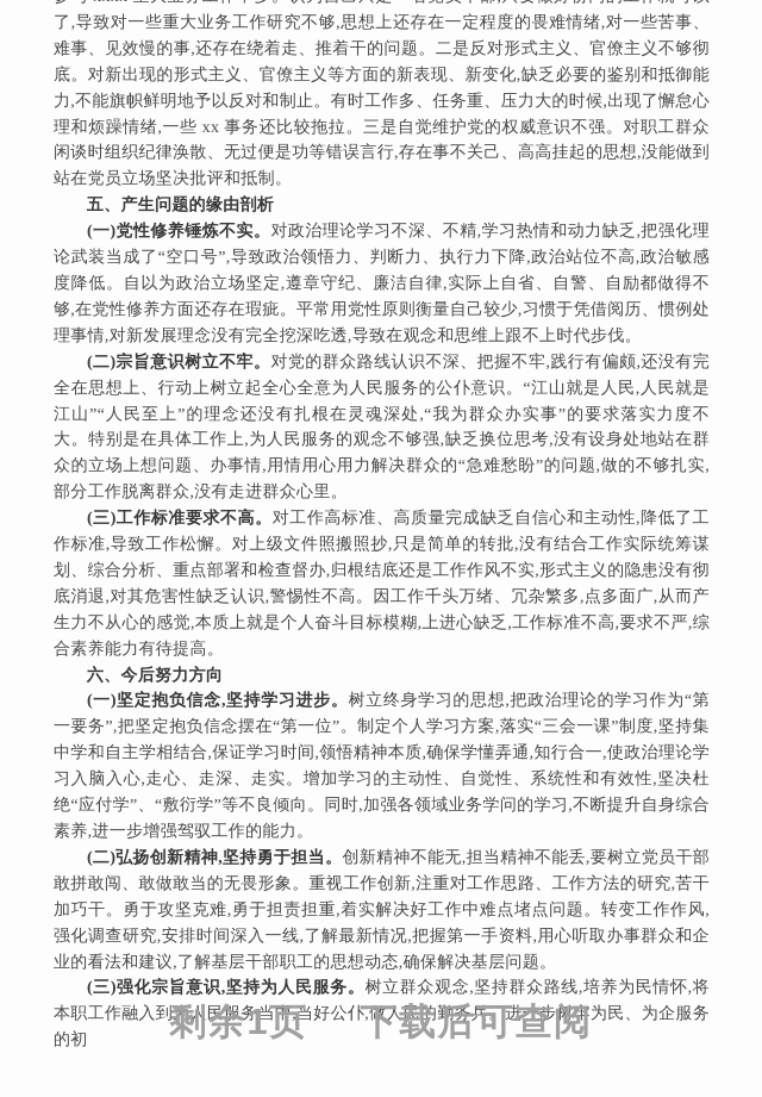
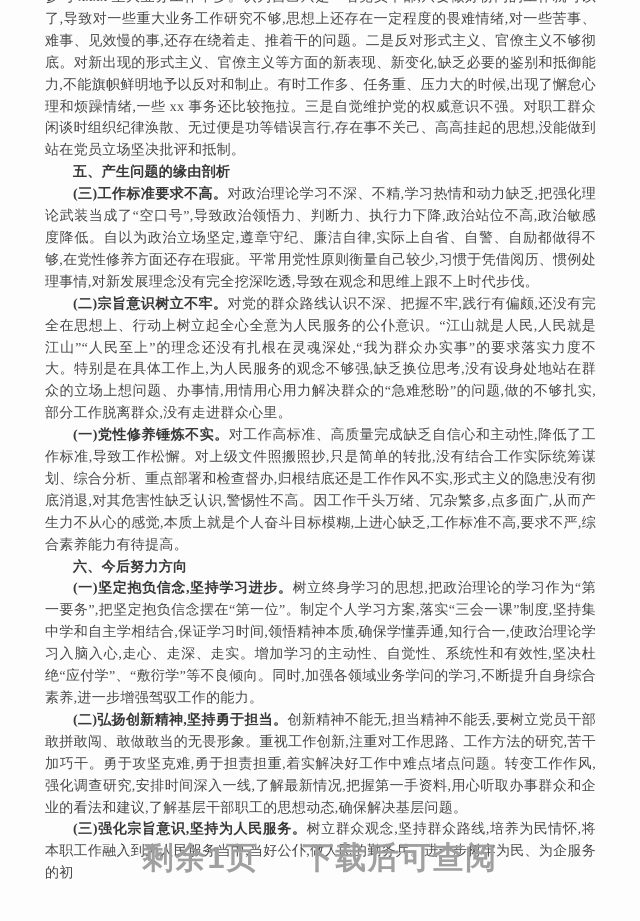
  了,导致对一些重大业务工作研究不够,思想上还存在一定程度的畏难情绪,对一些苦事、难事、见效慢的事,还存在绕着走、推着干的问题。二是反对形式主义、官僚主义不够彻底。对新出现的形式主义、官僚主义等方面的新表现、新变化,缺乏必要的鉴别和抵御能力,不能旗帜鲜明地予以反对和制止。有时工作多、任务重、压力大的时候,出现了懈怠心理和烦躁情绪,一些 xx 事务还比较拖拉。三是自觉维护党的权威意识不强。对职工群众闲谈时组织纪律涣散、无过便是功等错误言行,存在事不关己、高高挂起的思想,没能做到站在党员立场坚决批评和抵制。
  五、产生问题的缘由剖析
- (一)党性修养锤炼不实。对政治理论学习不深、不精,学习热情和动力缺乏,把强化理论武装当成了“空口号”,导致政治领悟力、判断力、执行力下降,政治站位不高,政治敏感度降低。自以为政治立场坚定,遵章守纪、廉洁自律,实际上自省、自警、自励都做得不够,在党性修养方面还存在瑕疵。平常用党性原则衡量自己较少,习惯于凭借阅历、惯例处理事情,对新发展理念没有完全挖深吃透,导致在观念和思维上跟不上时代步伐。
+ (三)工作标准要求不高。对政治理论学习不深、不精,学习热情和动力缺乏,把强化理论武装当成了“空口号”,导致政治领悟力、判断力、执行力下降,政治站位不高,政治敏感度降低。自以为政治立场坚定,遵章守纪、廉洁自律,实际上自省、自警、自励都做得不够,在党性修养方面还存在瑕疵。平常用党性原则衡量自己较少,习惯于凭借阅历、惯例处理事情,对新发展理念没有完全挖深吃透,导致在观念和思维上跟不上时代步伐。
  (二)宗旨意识树立不牢。对党的群众路线认识不深、把握不牢,践行有偏颇,还没有完全在思想上、行动上树立起全心全意为人民服务的公仆意识。“江山就是人民,人民就是江山”“人民至上”的理念还没有扎根在灵魂深处,“我为群众办实事”的要求落实力度不大。特别是在具体工作上,为人民服务的观念不够强,缺乏换位思考,没有设身处地站在群众的立场上想问题、办事情,用情用心用力解决群众的“急难愁盼”的问题,做的不够扎实,部分工作脱离群众,没有走进群众心里。
- (三)工作标准要求不高。对工作高标准、高质量完成缺乏自信心和主动性,降低了工作标准,导致工作松懈。对上级文件照搬照抄,只是简单的转批,没有结合工作实际统筹谋划、综合分析、重点部署和检查督办,归根结底还是工作作风不实,形式主义的隐患没有彻底消退,对其危害性缺乏认识,警惕性不高。因工作千头万绪、冗杂繁多,点多面广,从而产生力不从心的感觉,本质上就是个人奋斗目标模糊,上进心缺乏,工作标准不高,要求不严,综合素养能力有待提高。
+ (一)党性修养锤炼不实。对工作高标准、高质量完成缺乏自信心和主动性,降低了工作标准,导致工作松懈。对上级文件照搬照抄,只是简单的转批,没有结合工作实际统筹谋划、综合分析、重点部署和检查督办,归根结底还是工作作风不实,形式主义的隐患没有彻底消退,对其危害性缺乏认识,警惕性不高。因工作千头万绪、冗杂繁多,点多面广,从而产生力不从心的感觉,本质上就是个人奋斗目标模糊,上进心缺乏,工作标准不高,要求不严,综合素养能力有待提高。
  六、今后努力方向
  (一)坚定抱负信念,坚持学习进步。树立终身学习的思想,把政治理论的学习作为“第一要务”,把坚定抱负信念摆在“第一位”。制定个人学习方案,落实“三会一课”制度,坚持集中学和自主学相结合,保证学习时间,领悟精神本质,确保学懂弄通,知行合一,使政治理论学习入脑入心,走心、走深、走实。增加学习的主动性、自觉性、系统性和有效性,坚决杜绝“应付学”、“敷衍学”等不良倾向。同时,加强各领域业务学问的学习,不断提升自身综合素养,进一步增强驾驭工作的能力。
  (二)弘扬创新精神,坚持勇于担当。创新精神不能无,担当精神不能丢,要树立党员干部敢拼敢闯、敢做敢当的无畏形象。重视工作创新,注重对工作思路、工作方法的研究,苦干加巧干。勇于攻坚克难,勇于担责担重,着实解决好工作中难点堵点问题。转变工作作风,强化调查研究,安排时间深入一线,了解最新情况,把握第一手资料,用心听取办事群众和企业的看法和建议,了解基层干部职工的思想动态,确保解决基层问题。
  (三)强化宗旨意识,坚持为人民服务。树立群众观念,坚持群众路线,培养为民情怀,将本职工作融入到为人民服务当中,当好公仆,做人民的勤务兵。进一步树牢为民、为企服务的初
  剩余1页
  下载后可查阅
